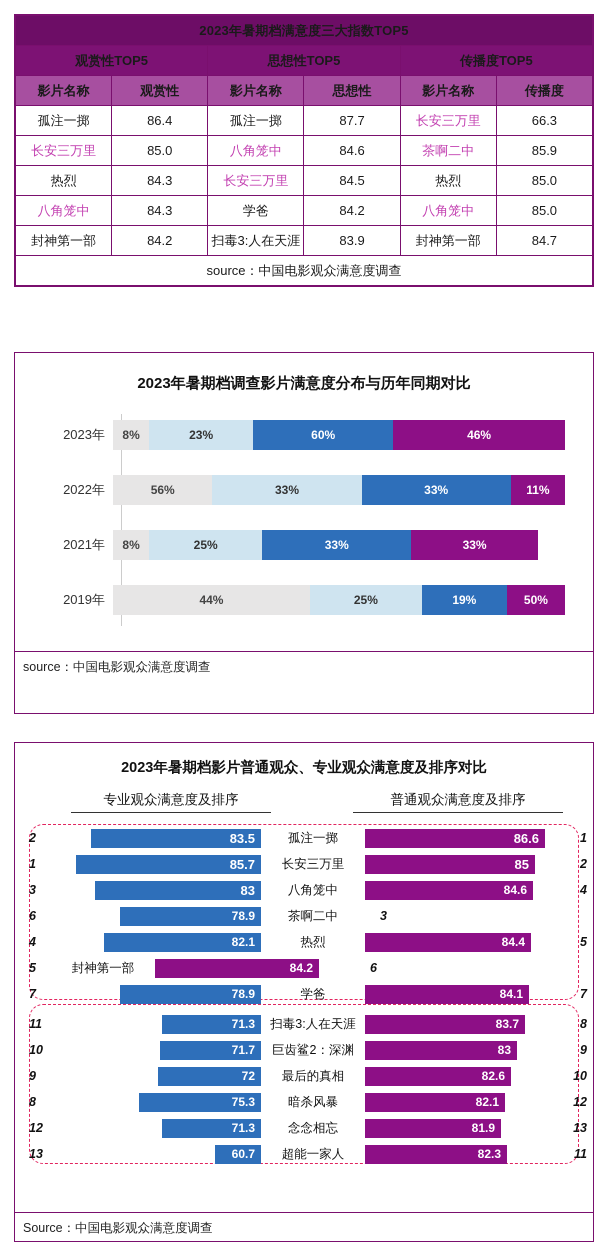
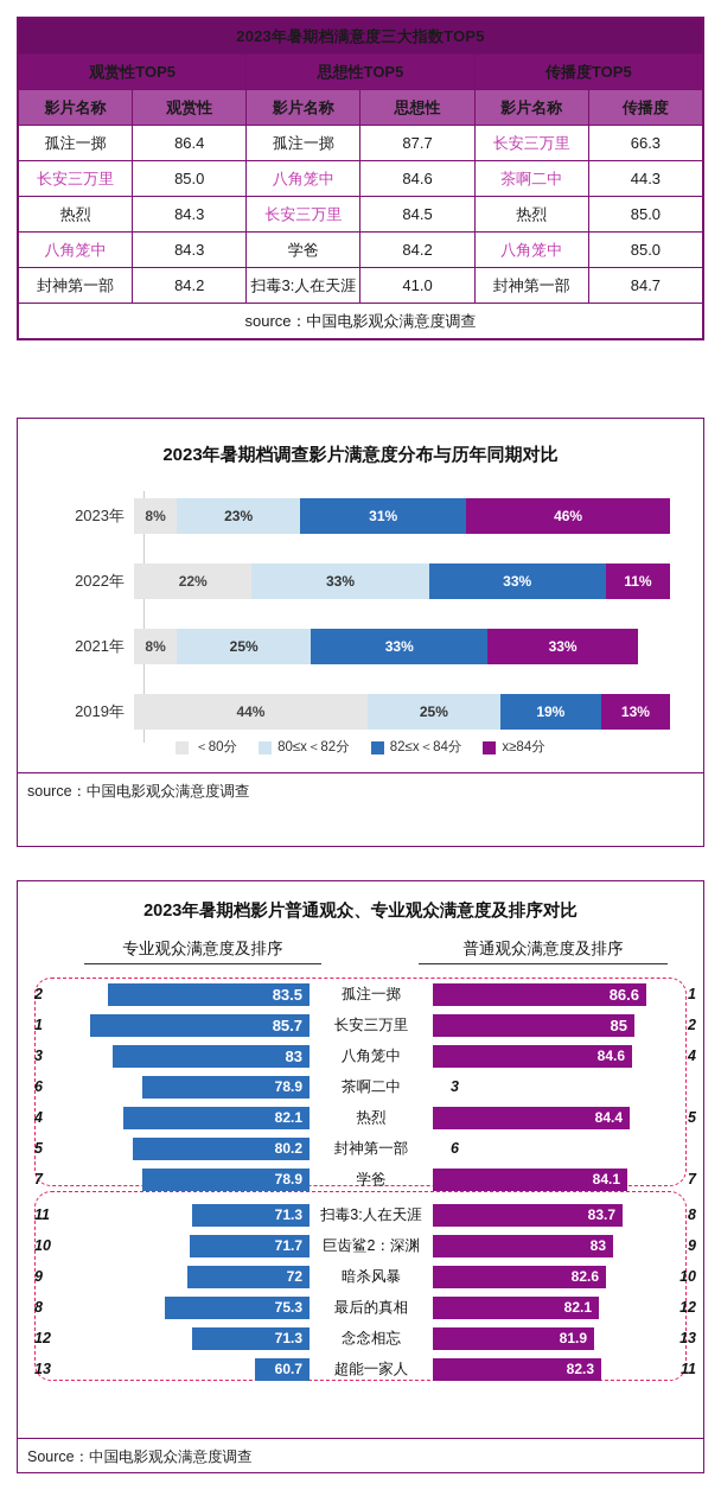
  2023年暑期档满意度三大指数TOP5
  观赏性TOP5	思想性TOP5	传播度TOP5
  影片名称	观赏性	影片名称	思想性	影片名称	传播度
  孤注一掷	86.4	孤注一掷	87.7	长安三万里	66.3
- 长安三万里	85.0	八角笼中	84.6	茶啊二中	85.9
+ 长安三万里	85.0	八角笼中	84.6	茶啊二中	44.3
  热烈	84.3	长安三万里	84.5	热烈	85.0
  八角笼中	84.3	学爸	84.2	八角笼中	85.0
- 封神第一部	84.2	扫毒3:人在天涯	83.9	封神第一部	84.7
+ 封神第一部	84.2	扫毒3:人在天涯	41.0	封神第一部	84.7
  source：中国电影观众满意度调查
  2023年暑期档调查影片满意度分布与历年同期对比
  2023年
  8%
  23%
- 60%
+ 31%
  46%
  2022年
- 56%
+ 22%
  33%
  33%
  11%
  2021年
  8%
  25%
  33%
  33%
  2019年
  44%
  25%
  19%
- 50%
+ 13%
+ ＜80分
+ 80≤x＜82分
+ 82≤x＜84分
+ x≥84分
  source：中国电影观众满意度调查
  2023年暑期档影片普通观众、专业观众满意度及排序对比
  专业观众满意度及排序
  普通观众满意度及排序
  2
  83.5
  孤注一掷
  86.6
  1
  1
  85.7
  长安三万里
  85
  2
  3
  83
  八角笼中
  84.6
  4
  6
  78.9
  茶啊二中
  3
  4
  82.1
  热烈
  84.4
  5
  5
+ 80.2
  封神第一部
- 84.2
  6
  7
  78.9
  学爸
  84.1
  7
  11
  71.3
  扫毒3:人在天涯
  83.7
  8
  10
  71.7
  巨齿鲨2：深渊
  83
  9
  9
  72
- 最后的真相
+ 暗杀风暴
  82.6
  10
  8
  75.3
- 暗杀风暴
+ 最后的真相
  82.1
  12
  12
  71.3
  念念相忘
  81.9
  13
  13
  60.7
  超能一家人
  82.3
  11
  Source：中国电影观众满意度调查
